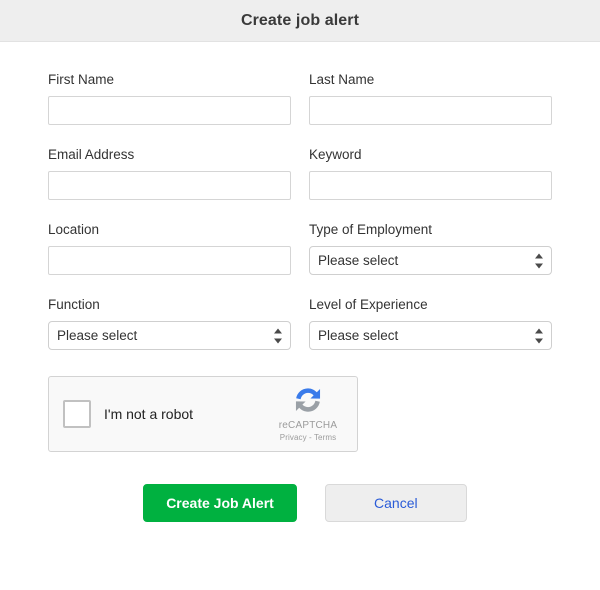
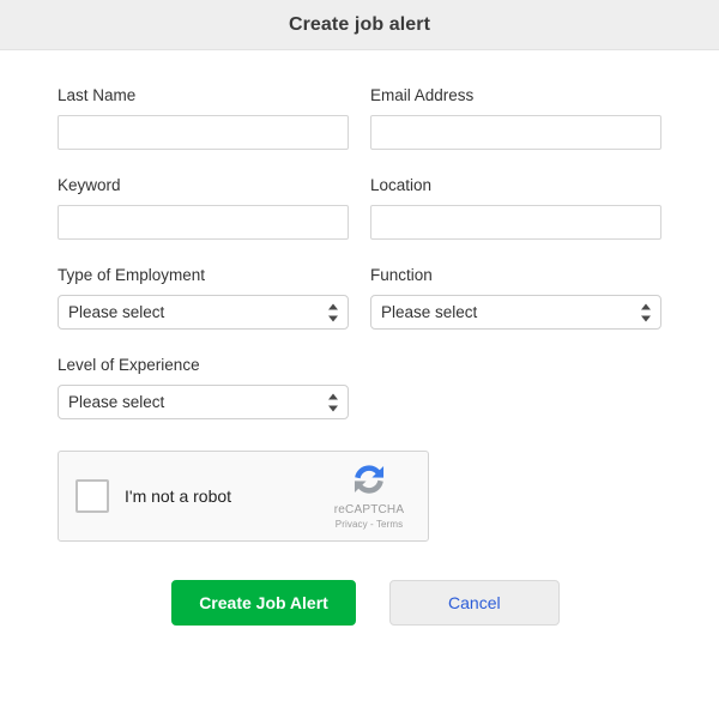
  Create job alert
- First Name
  Last Name
  Email Address
  Keyword
  Location
  Type of Employment
  Please select
  Function
  Please select
  Level of Experience
  Please select
  I'm not a robot
  reCAPTCHA
  Privacy - Terms
  Create Job Alert
  Cancel
